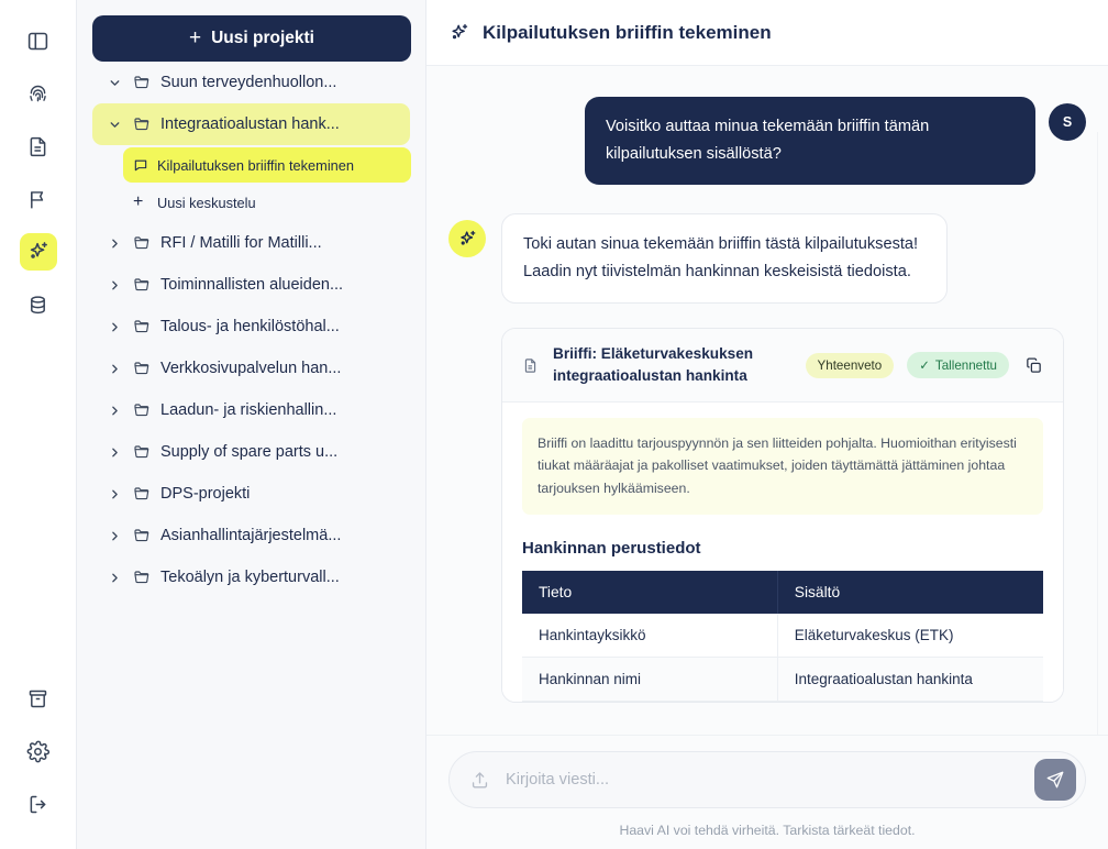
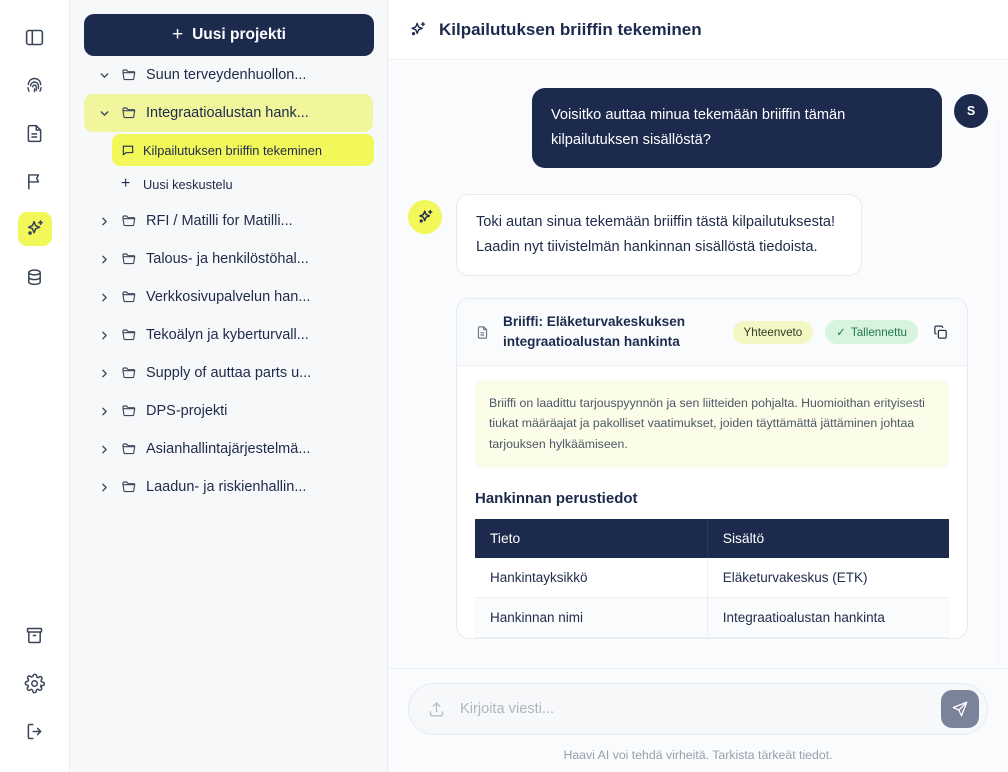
  +
  Uusi projekti
  Suun terveydenhuollon...
  Integraatioalustan hank...
  Kilpailutuksen briiffin tekeminen
  +
  Uusi keskustelu
  RFI / Matilli for Matilli...
- Toiminnallisten alueiden...
  Talous- ja henkilöstöhal...
  Verkkosivupalvelun han...
- Laadun- ja riskienhallin...
+ Tekoälyn ja kyberturvall...
- Supply of spare parts u...
+ Supply of auttaa parts u...
  DPS-projekti
  Asianhallintajärjestelmä...
- Tekoälyn ja kyberturvall...
+ Laadun- ja riskienhallin...
  Kilpailutuksen briiffin tekeminen
  Voisitko auttaa minua tekemään briiffin tämän kilpailutuksen sisällöstä?
  S
- Toki autan sinua tekemään briiffin tästä kilpailutuksesta! Laadin nyt tiivistelmän hankinnan keskeisistä tiedoista.
+ Toki autan sinua tekemään briiffin tästä kilpailutuksesta! Laadin nyt tiivistelmän hankinnan sisällöstä tiedoista.
  Briiffi: Eläketurvakeskuksen integraatioalustan hankinta
  Yhteenveto
  ✓
  Tallennettu
  Briiffi on laadittu tarjouspyynnön ja sen liitteiden pohjalta. Huomioithan erityisesti tiukat määräajat ja pakolliset vaatimukset, joiden täyttämättä jättäminen johtaa tarjouksen hylkäämiseen.
  Hankinnan perustiedot
  Tieto	Sisältö
  Hankintayksikkö	Eläketurvakeskus (ETK)
  Hankinnan nimi	Integraatioalustan hankinta
  Kirjoita viesti...
  Haavi AI voi tehdä virheitä. Tarkista tärkeät tiedot.
